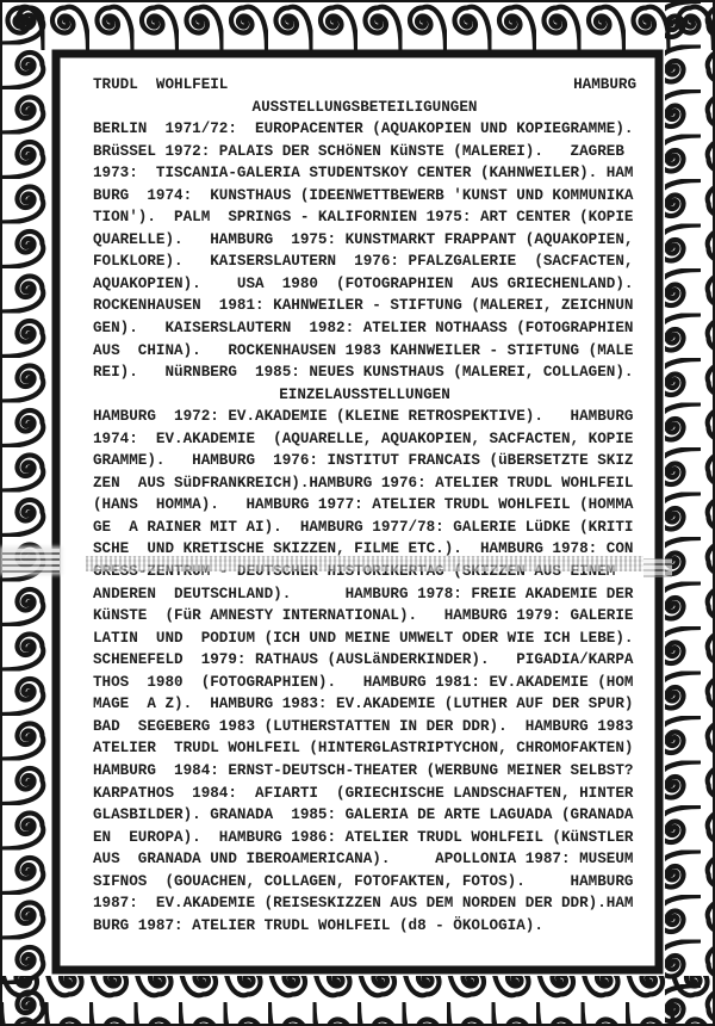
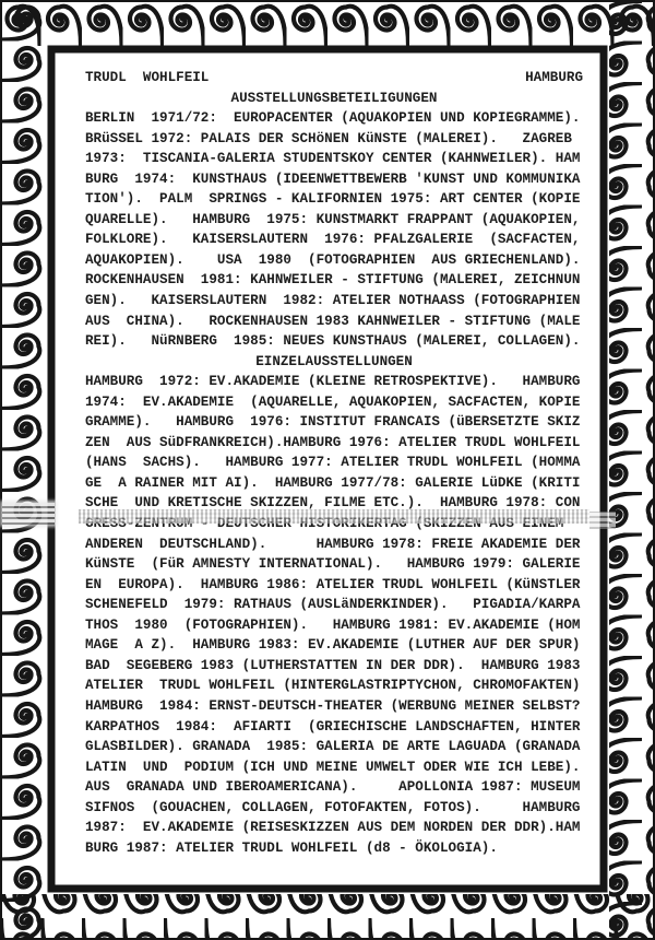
  TRUDL WOHLFEIL
  HAMBURG
  AUSSTELLUNGSBETEILIGUNGEN
  BERLIN 1971/72: EUROPACENTER (AQUAKOPIEN UND KOPIEGRAMME).
  BRüSSEL 1972: PALAIS DER SCHöNEN KüNSTE (MALEREI). ZAGREB
  1973: TISCANIA-GALERIA STUDENTSKOY CENTER (KAHNWEILER). HAM
  BURG 1974: KUNSTHAUS (IDEENWETTBEWERB 'KUNST UND KOMMUNIKA
  TION'). PALM SPRINGS - KALIFORNIEN 1975: ART CENTER (KOPIE
  QUARELLE). HAMBURG 1975: KUNSTMARKT FRAPPANT (AQUAKOPIEN,
  FOLKLORE). KAISERSLAUTERN 1976: PFALZGALERIE (SACFACTEN,
  AQUAKOPIEN). USA 1980 (FOTOGRAPHIEN AUS GRIECHENLAND).
  ROCKENHAUSEN 1981: KAHNWEILER - STIFTUNG (MALEREI, ZEICHNUN
  GEN). KAISERSLAUTERN 1982: ATELIER NOTHAASS (FOTOGRAPHIEN
  AUS CHINA). ROCKENHAUSEN 1983 KAHNWEILER - STIFTUNG (MALE
  REI). NüRNBERG 1985: NEUES KUNSTHAUS (MALEREI, COLLAGEN).
  EINZELAUSSTELLUNGEN
  HAMBURG 1972: EV.AKADEMIE (KLEINE RETROSPEKTIVE). HAMBURG
  1974: EV.AKADEMIE (AQUARELLE, AQUAKOPIEN, SACFACTEN, KOPIE
  GRAMME). HAMBURG 1976: INSTITUT FRANCAIS (üBERSETZTE SKIZ
  ZEN AUS SüDFRANKREICH).HAMBURG 1976: ATELIER TRUDL WOHLFEIL
- (HANS HOMMA). HAMBURG 1977: ATELIER TRUDL WOHLFEIL (HOMMA
+ (HANS SACHS). HAMBURG 1977: ATELIER TRUDL WOHLFEIL (HOMMA
  GE A RAINER MIT AI). HAMBURG 1977/78: GALERIE LüDKE (KRITI
  SCHE UND KRETISCHE SKIZZEN, FILME ETC.). HAMBURG 1978: CON
  GRESS-ZENTRUM - DEUTSCHER HISTORIKERTAG (SKIZZEN AUS EINEM
  ANDEREN DEUTSCHLAND). HAMBURG 1978: FREIE AKADEMIE DER
  KüNSTE (FüR AMNESTY INTERNATIONAL). HAMBURG 1979: GALERIE
- LATIN UND PODIUM (ICH UND MEINE UMWELT ODER WIE ICH LEBE).
+ EN EUROPA). HAMBURG 1986: ATELIER TRUDL WOHLFEIL (KüNSTLER
  SCHENEFELD 1979: RATHAUS (AUSLäNDERKINDER). PIGADIA/KARPA
  THOS 1980 (FOTOGRAPHIEN). HAMBURG 1981: EV.AKADEMIE (HOM
  MAGE A Z). HAMBURG 1983: EV.AKADEMIE (LUTHER AUF DER SPUR)
  BAD SEGEBERG 1983 (LUTHERSTATTEN IN DER DDR). HAMBURG 1983
  ATELIER TRUDL WOHLFEIL (HINTERGLASTRIPTYCHON, CHROMOFAKTEN)
  HAMBURG 1984: ERNST-DEUTSCH-THEATER (WERBUNG MEINER SELBST?
  KARPATHOS 1984: AFIARTI (GRIECHISCHE LANDSCHAFTEN, HINTER
  GLASBILDER). GRANADA 1985: GALERIA DE ARTE LAGUADA (GRANADA
- EN EUROPA). HAMBURG 1986: ATELIER TRUDL WOHLFEIL (KüNSTLER
+ LATIN UND PODIUM (ICH UND MEINE UMWELT ODER WIE ICH LEBE).
  AUS GRANADA UND IBEROAMERICANA). APOLLONIA 1987: MUSEUM
  SIFNOS (GOUACHEN, COLLAGEN, FOTOFAKTEN, FOTOS). HAMBURG
  1987: EV.AKADEMIE (REISESKIZZEN AUS DEM NORDEN DER DDR).HAM
  BURG 1987: ATELIER TRUDL WOHLFEIL (d8 - ÖKOLOGIA).
